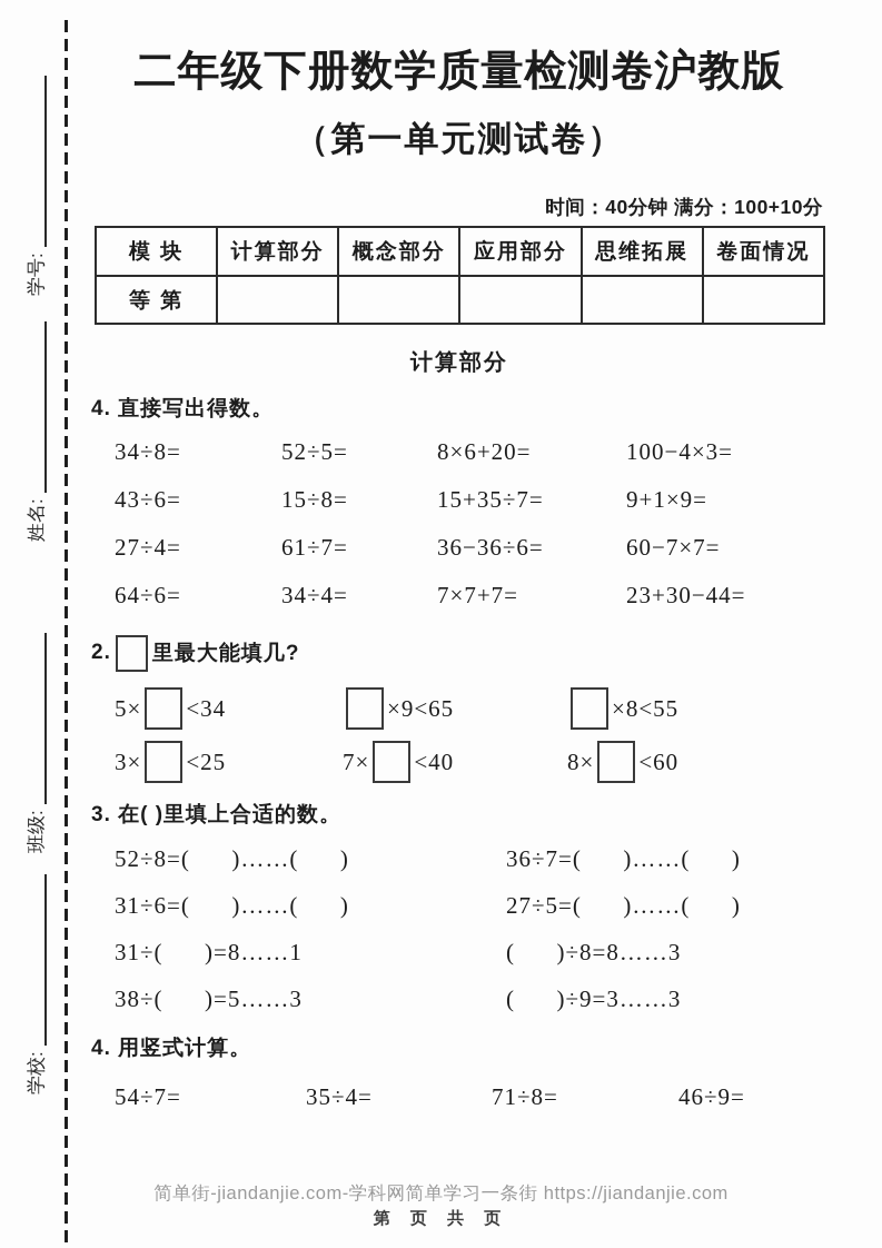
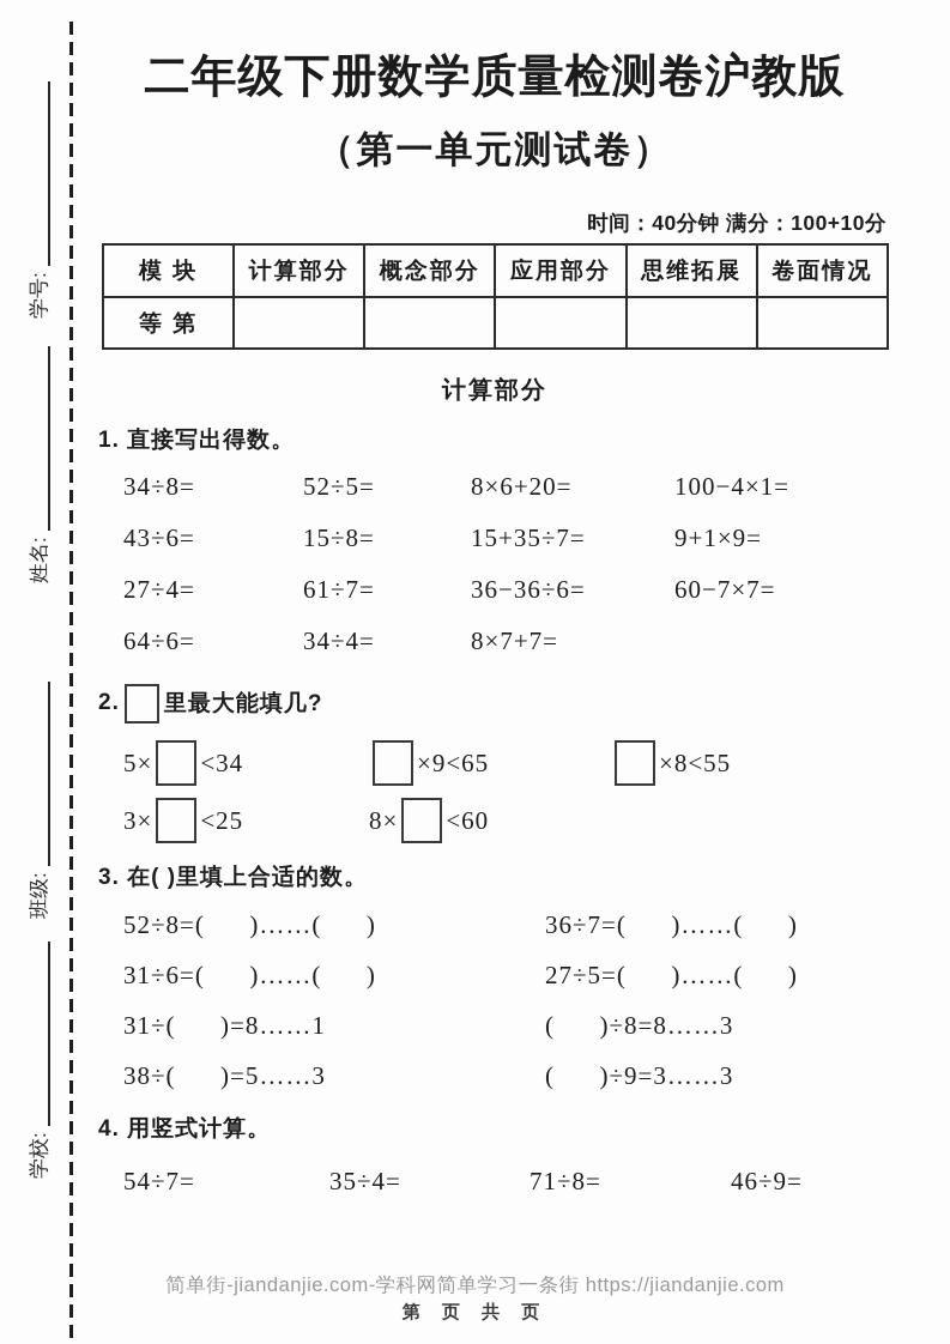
  二年级下册数学质量检测卷沪教版
  （第一单元测试卷）
  时间：40分钟 满分：100+10分
  模 块	计算部分	概念部分	应用部分	思维拓展	卷面情况
  等 第
  计算部分
- 4. 直接写出得数。
+ 1. 直接写出得数。
  34÷8=
  52÷5=
  8×6+20=
- 100−4×3=
+ 100−4×1=
  43÷6=
  15÷8=
  15+35÷7=
  9+1×9=
  27÷4=
  61÷7=
  36−36÷6=
  60−7×7=
  64÷6=
  34÷4=
- 7×7+7=
+ 8×7+7=
- 23+30−44=
  2.
  里最大能填几?
  5×
  <34
  ×9<65
  ×8<55
  3×
  <25
- 7×
- <40
  8×
  <60
  3. 在( )里填上合适的数。
  52÷8=( )……( )
  36÷7=( )……( )
  31÷6=( )……( )
  27÷5=( )……( )
  31÷( )=8……1
  ( )÷8=8……3
  38÷( )=5……3
  ( )÷9=3……3
  4. 用竖式计算。
  54÷7=
  35÷4=
  71÷8=
  46÷9=
  简单街-jiandanjie.com-学科网简单学习一条街 https://jiandanjie.com
  第 页 共 页
